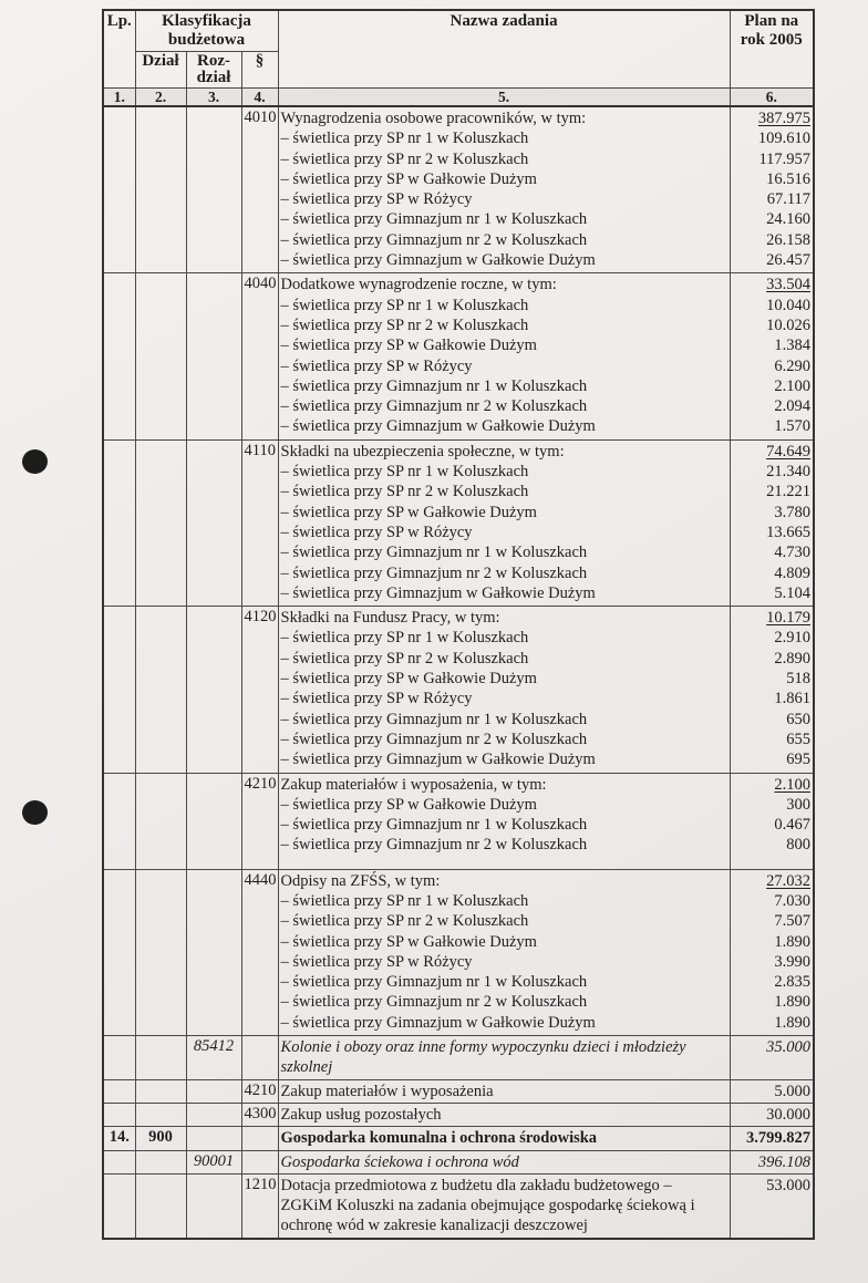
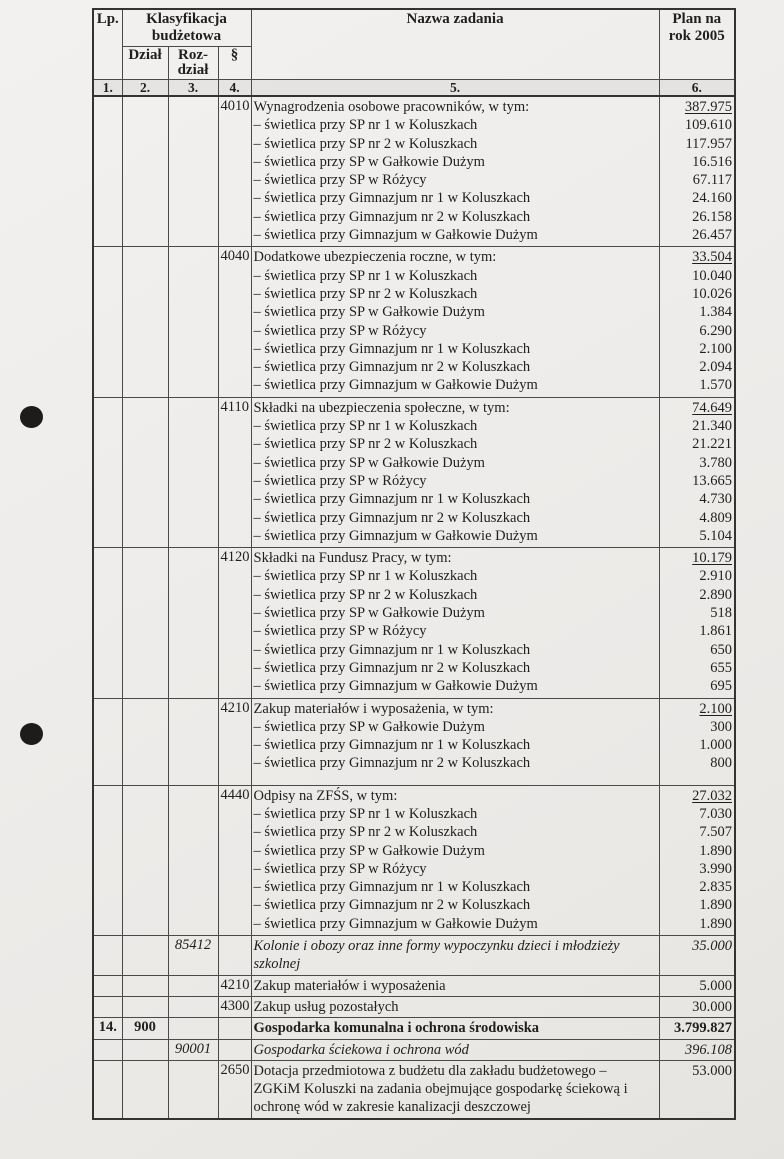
  Lp.	Klasyfikacja budżetowa	Nazwa zadania	Plan na rok 2005
  Dział	Roz-dział	§
  1.	2.	3.	4.	5.	6.
  			4010	Wynagrodzenia osobowe pracowników, w tym:– świetlica przy SP nr 1 w Koluszkach– świetlica przy SP nr 2 w Koluszkach– świetlica przy SP w Gałkowie Dużym– świetlica przy SP w Różycy– świetlica przy Gimnazjum nr 1 w Koluszkach– świetlica przy Gimnazjum nr 2 w Koluszkach– świetlica przy Gimnazjum w Gałkowie Dużym	387.975109.610117.95716.51667.11724.16026.15826.457
- 			4040	Dodatkowe wynagrodzenie roczne, w tym:– świetlica przy SP nr 1 w Koluszkach– świetlica przy SP nr 2 w Koluszkach– świetlica przy SP w Gałkowie Dużym– świetlica przy SP w Różycy– świetlica przy Gimnazjum nr 1 w Koluszkach– świetlica przy Gimnazjum nr 2 w Koluszkach– świetlica przy Gimnazjum w Gałkowie Dużym	33.50410.04010.0261.3846.2902.1002.0941.570
+ 			4040	Dodatkowe ubezpieczenia roczne, w tym:– świetlica przy SP nr 1 w Koluszkach– świetlica przy SP nr 2 w Koluszkach– świetlica przy SP w Gałkowie Dużym– świetlica przy SP w Różycy– świetlica przy Gimnazjum nr 1 w Koluszkach– świetlica przy Gimnazjum nr 2 w Koluszkach– świetlica przy Gimnazjum w Gałkowie Dużym	33.50410.04010.0261.3846.2902.1002.0941.570
  			4110	Składki na ubezpieczenia społeczne, w tym:– świetlica przy SP nr 1 w Koluszkach– świetlica przy SP nr 2 w Koluszkach– świetlica przy SP w Gałkowie Dużym– świetlica przy SP w Różycy– świetlica przy Gimnazjum nr 1 w Koluszkach– świetlica przy Gimnazjum nr 2 w Koluszkach– świetlica przy Gimnazjum w Gałkowie Dużym	74.64921.34021.2213.78013.6654.7304.8095.104
  			4120	Składki na Fundusz Pracy, w tym:– świetlica przy SP nr 1 w Koluszkach– świetlica przy SP nr 2 w Koluszkach– świetlica przy SP w Gałkowie Dużym– świetlica przy SP w Różycy– świetlica przy Gimnazjum nr 1 w Koluszkach– świetlica przy Gimnazjum nr 2 w Koluszkach– świetlica przy Gimnazjum w Gałkowie Dużym	10.1792.9102.8905181.861650655695
- 			4210	Zakup materiałów i wyposażenia, w tym:– świetlica przy SP w Gałkowie Dużym– świetlica przy Gimnazjum nr 1 w Koluszkach– świetlica przy Gimnazjum nr 2 w Koluszkach	2.1003000.467800
+ 			4210	Zakup materiałów i wyposażenia, w tym:– świetlica przy SP w Gałkowie Dużym– świetlica przy Gimnazjum nr 1 w Koluszkach– świetlica przy Gimnazjum nr 2 w Koluszkach	2.1003001.000800
  			4440	Odpisy na ZFŚS, w tym:– świetlica przy SP nr 1 w Koluszkach– świetlica przy SP nr 2 w Koluszkach– świetlica przy SP w Gałkowie Dużym– świetlica przy SP w Różycy– świetlica przy Gimnazjum nr 1 w Koluszkach– świetlica przy Gimnazjum nr 2 w Koluszkach– świetlica przy Gimnazjum w Gałkowie Dużym	27.0327.0307.5071.8903.9902.8351.8901.890
  		85412		Kolonie i obozy oraz inne formy wypoczynku dzieci i młodzieży szkolnej	35.000
  			4210	Zakup materiałów i wyposażenia	5.000
  			4300	Zakup usług pozostałych	30.000
  14.	900			Gospodarka komunalna i ochrona środowiska	3.799.827
  		90001		Gospodarka ściekowa i ochrona wód	396.108
- 			1210	Dotacja przedmiotowa z budżetu dla zakładu budżetowego – ZGKiM Koluszki na zadania obejmujące gospodarkę ściekową i ochronę wód w zakresie kanalizacji deszczowej	53.000
+ 			2650	Dotacja przedmiotowa z budżetu dla zakładu budżetowego – ZGKiM Koluszki na zadania obejmujące gospodarkę ściekową i ochronę wód w zakresie kanalizacji deszczowej	53.000
